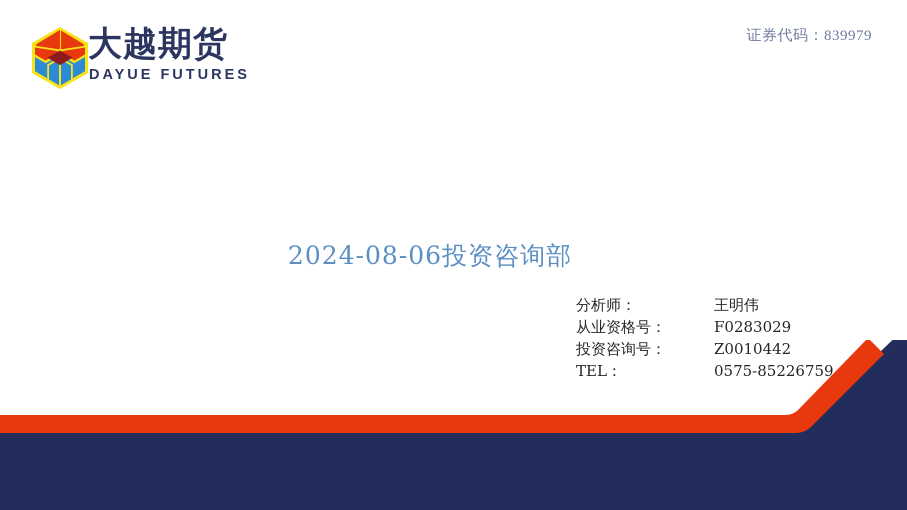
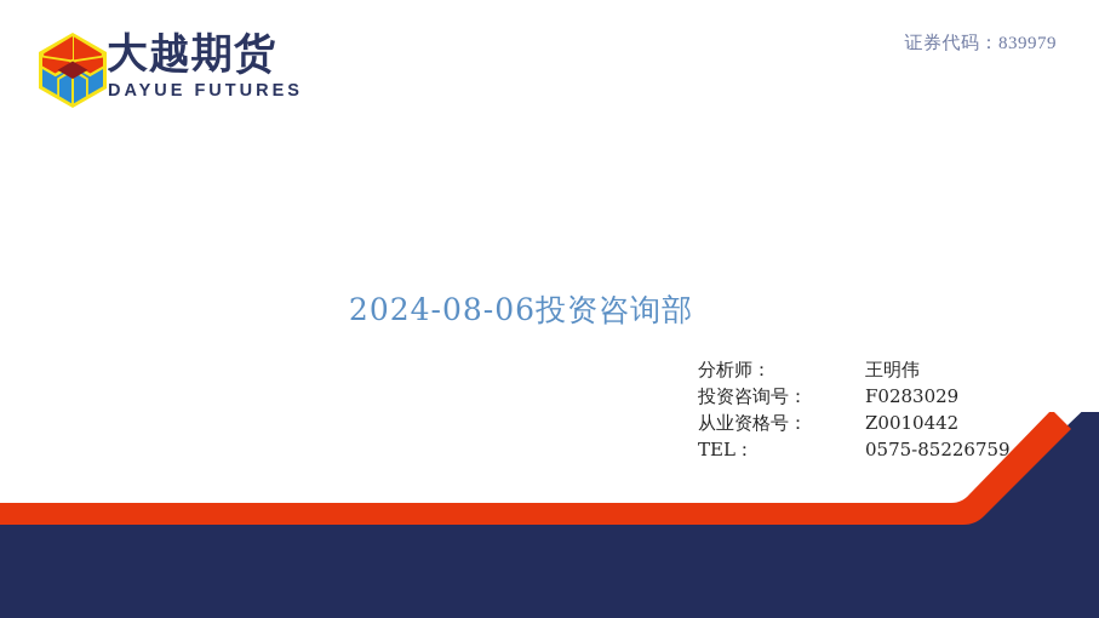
  大越期货
  DAYUE FUTURES
  证券代码：839979
  2024-08-06投资咨询部
  分析师：
  王明伟
- 从业资格号：
+ 投资咨询号：
  F0283029
- 投资咨询号：
+ 从业资格号：
  Z0010442
  TEL：
  0575-85226759
